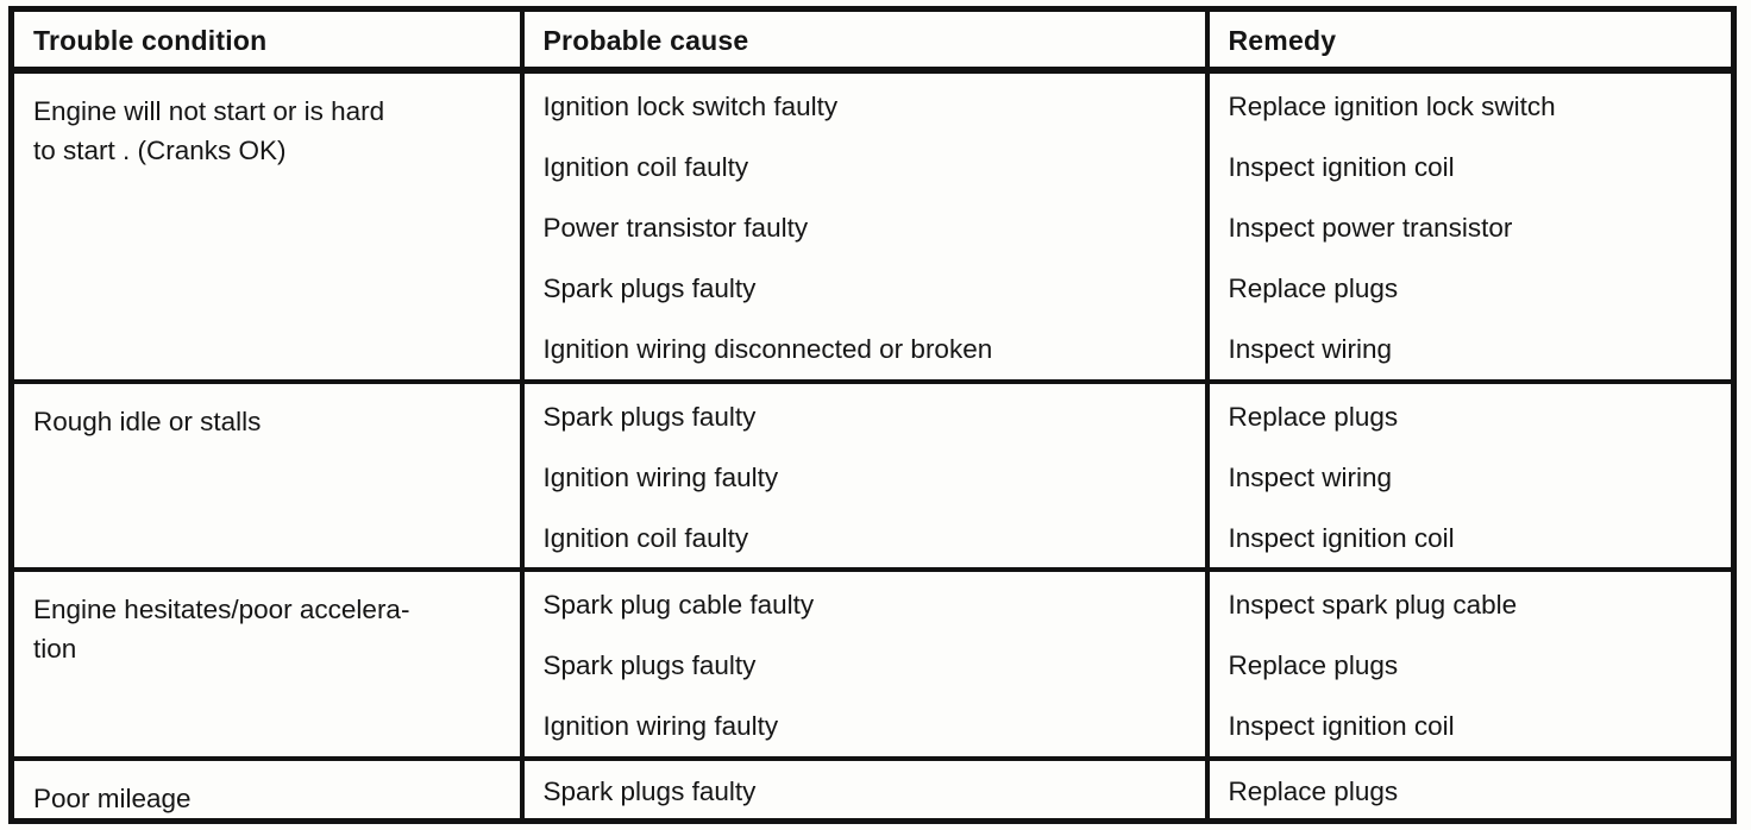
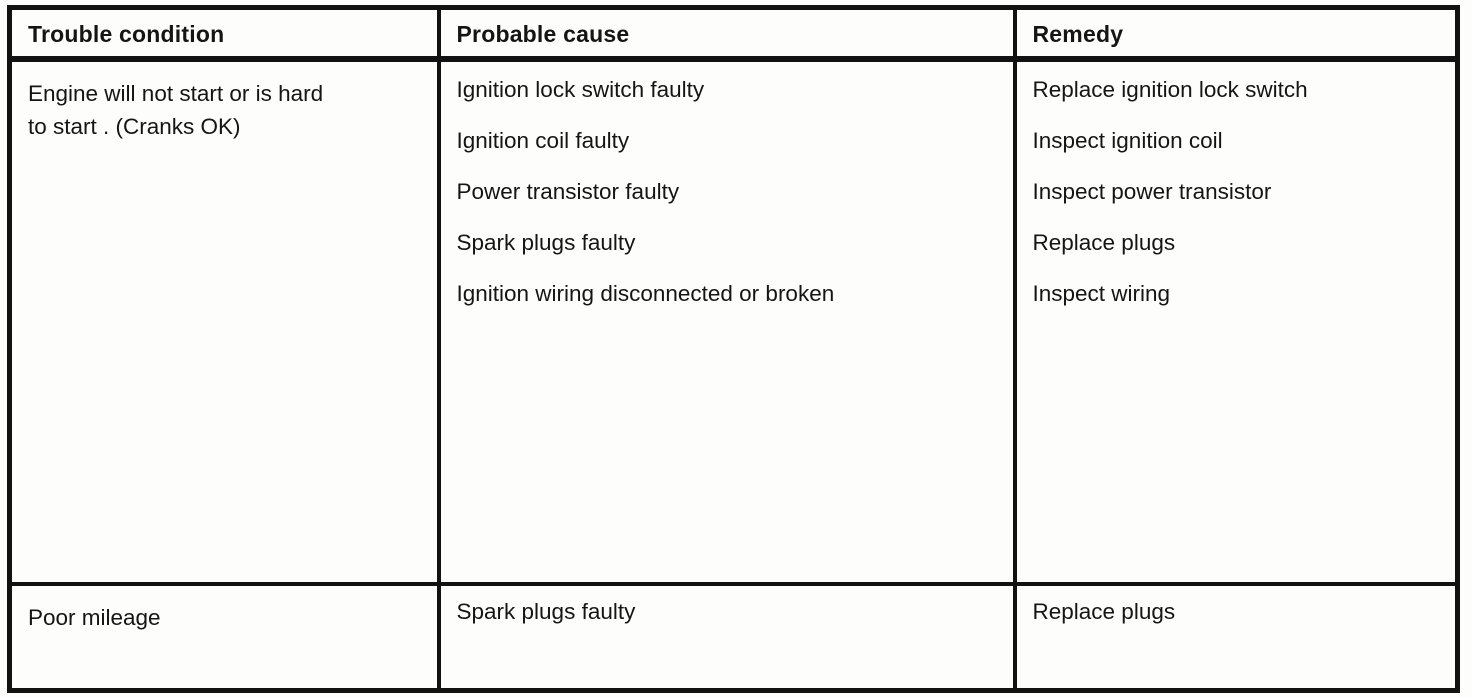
  Trouble condition	Probable cause	Remedy
  Engine will not start or is hard to start . (Cranks OK)	Ignition lock switch faultyIgnition coil faultyPower transistor faultySpark plugs faultyIgnition wiring disconnected or broken	Replace ignition lock switchInspect ignition coilInspect power transistorReplace plugsInspect wiring
- Rough idle or stalls	Spark plugs faultyIgnition wiring faultyIgnition coil faulty	Replace plugsInspect wiringInspect ignition coil
- Engine hesitates/poor accelera- tion	Spark plug cable faultySpark plugs faultyIgnition wiring faulty	Inspect spark plug cableReplace plugsInspect ignition coil
  Poor mileage	Spark plugs faulty	Replace plugs
